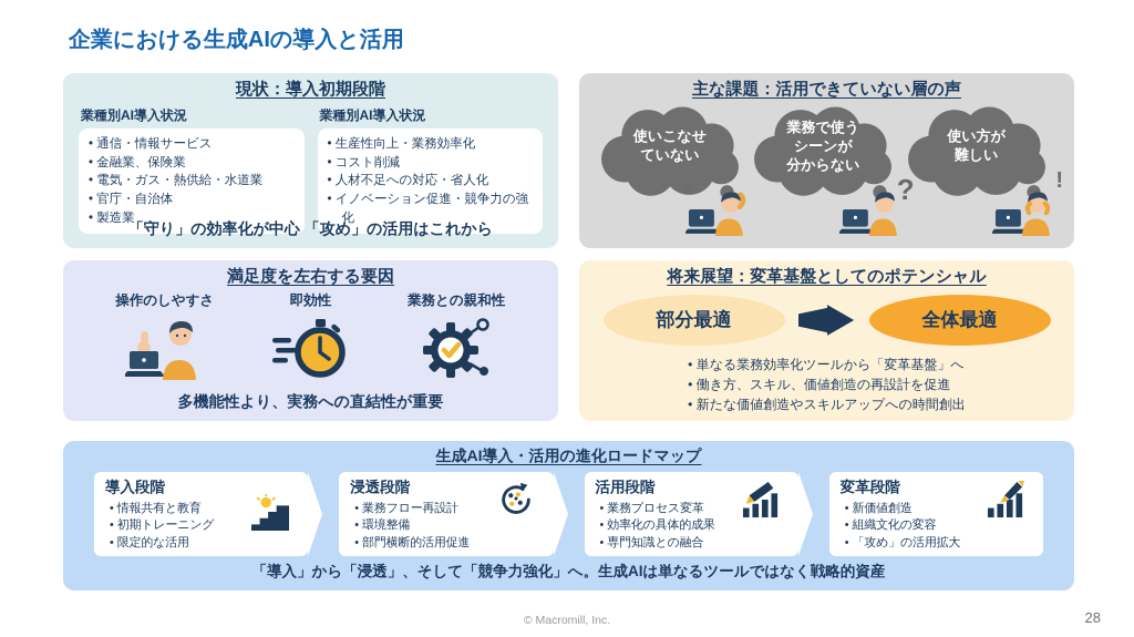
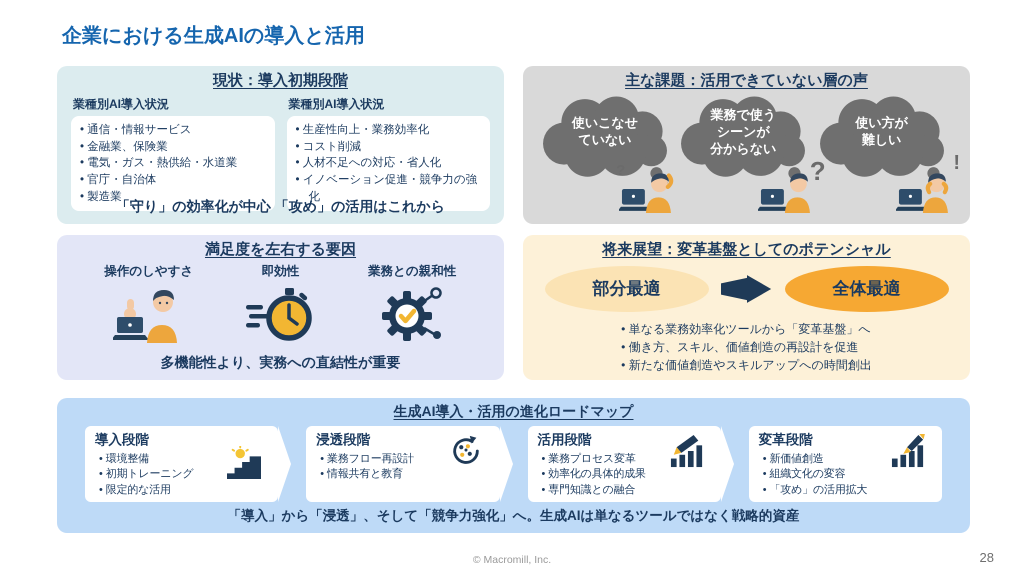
  企業における生成AIの導入と活用
  現状：導入初期段階
  業種別AI導入状況
  通信・情報サービス
  金融業、保険業
  電気・ガス・熱供給・水道業
  官庁・自治体
  製造業
  業種別AI導入状況
  生産性向上・業務効率化
  コスト削減
  人材不足への対応・省人化
  イノベーション促進・競争力の強化
  「守り」の効率化が中心 「攻め」の活用はこれから
  主な課題：活用できていない層の声
  使いこなせ
  ていない
  ?
  業務で使う
  シーンが
  分からない
  ?
  使い方が
  難しい
  !
  満足度を左右する要因
  操作のしやすさ
  即効性
  業務との親和性
  多機能性より、実務への直結性が重要
  将来展望：変革基盤としてのポテンシャル
  部分最適
  全体最適
  単なる業務効率化ツールから「変革基盤」へ
  働き方、スキル、価値創造の再設計を促進
  新たな価値創造やスキルアップへの時間創出
  生成AI導入・活用の進化ロードマップ
  導入段階
- 情報共有と教育
+ 環境整備
  初期トレーニング
  限定的な活用
  浸透段階
  業務フロー再設計
- 環境整備
+ 情報共有と教育
- 部門横断的活用促進
  活用段階
  業務プロセス変革
  効率化の具体的成果
  専門知識との融合
  変革段階
  新価値創造
  組織文化の変容
  「攻め」の活用拡大
  「導入」から「浸透」、そして「競争力強化」へ。生成AIは単なるツールではなく戦略的資産
  © Macromill, Inc.
  28
